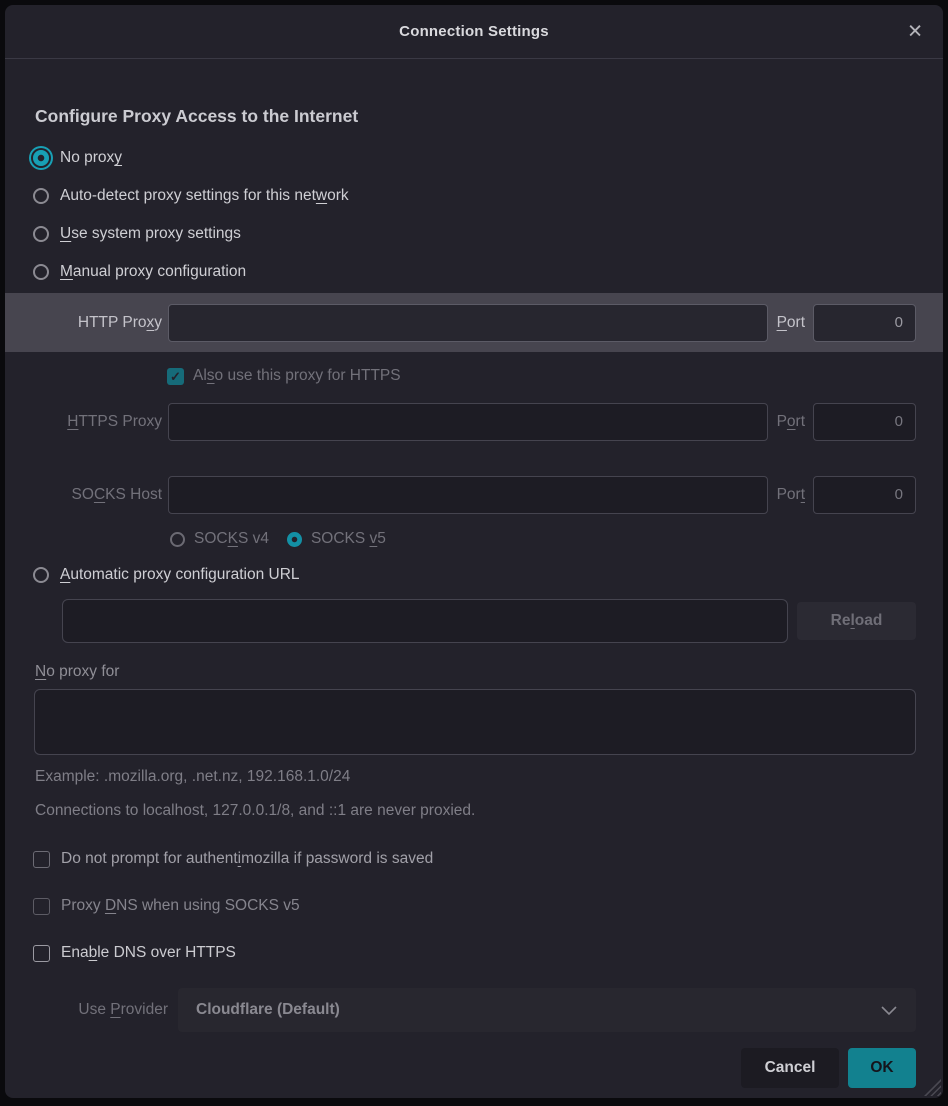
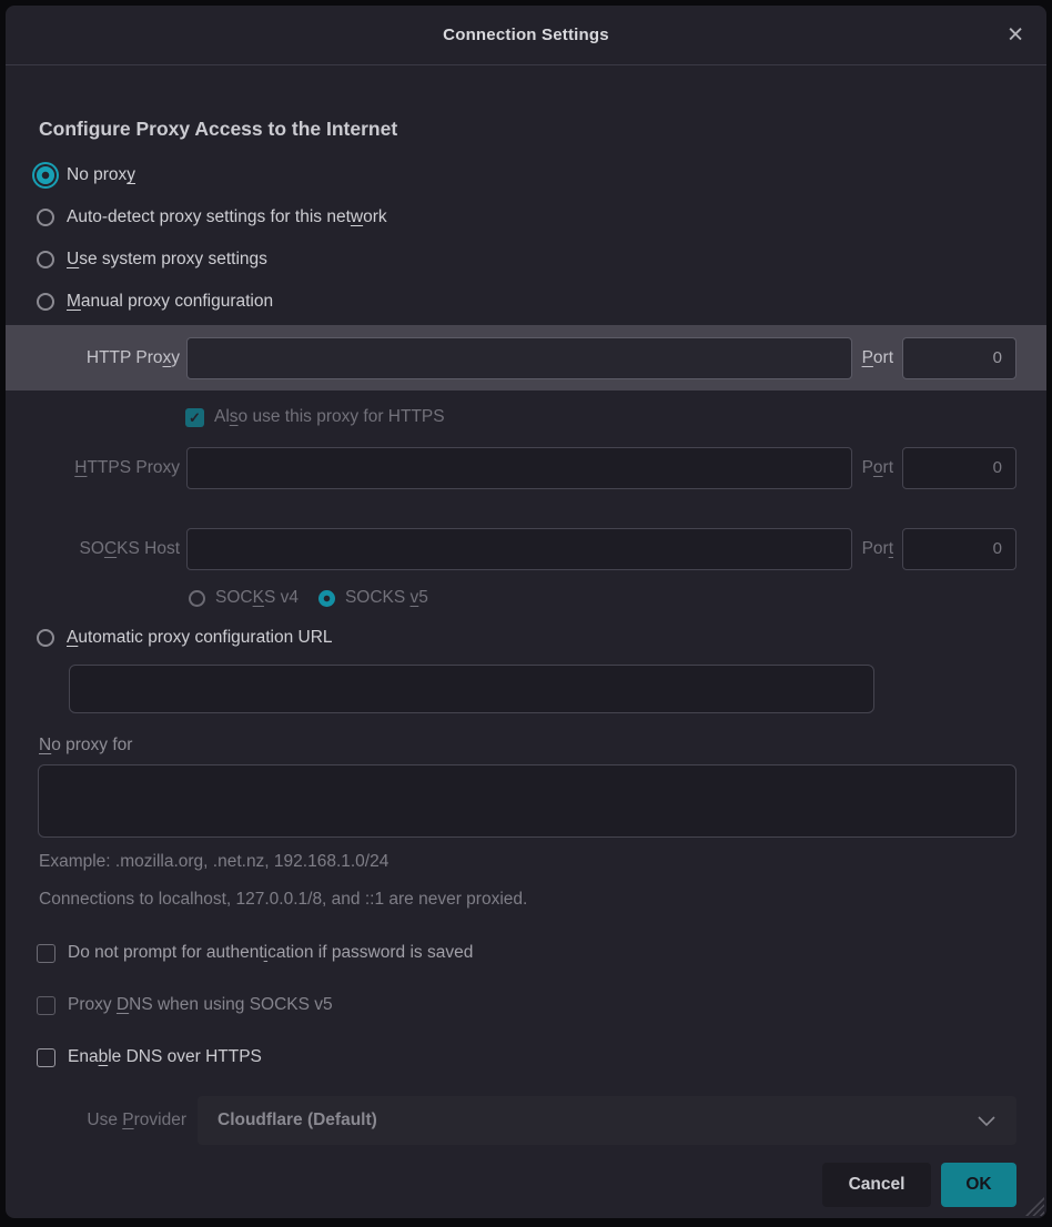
  Connection Settings
  ✕
  Configure Proxy Access to the Internet
  No proxy
  Auto-detect proxy settings for this network
  Use system proxy settings
  Manual proxy configuration
  HTTP Proxy
  Port
  0
  ✓
  Also use this proxy for HTTPS
  HTTPS Proxy
  Port
  0
  SOCKS Host
  Port
  0
  SOCKS v4
  SOCKS v5
  Automatic proxy configuration URL
- Reload
  No proxy for
  Example: .mozilla.org, .net.nz, 192.168.1.0/24
  Connections to localhost, 127.0.0.1/8, and ::1 are never proxied.
- Do not prompt for authentimozilla if password is saved
+ Do not prompt for authentication if password is saved
  Proxy DNS when using SOCKS v5
  Enable DNS over HTTPS
  Use Provider
  Cloudflare (Default)
  Cancel
  OK
